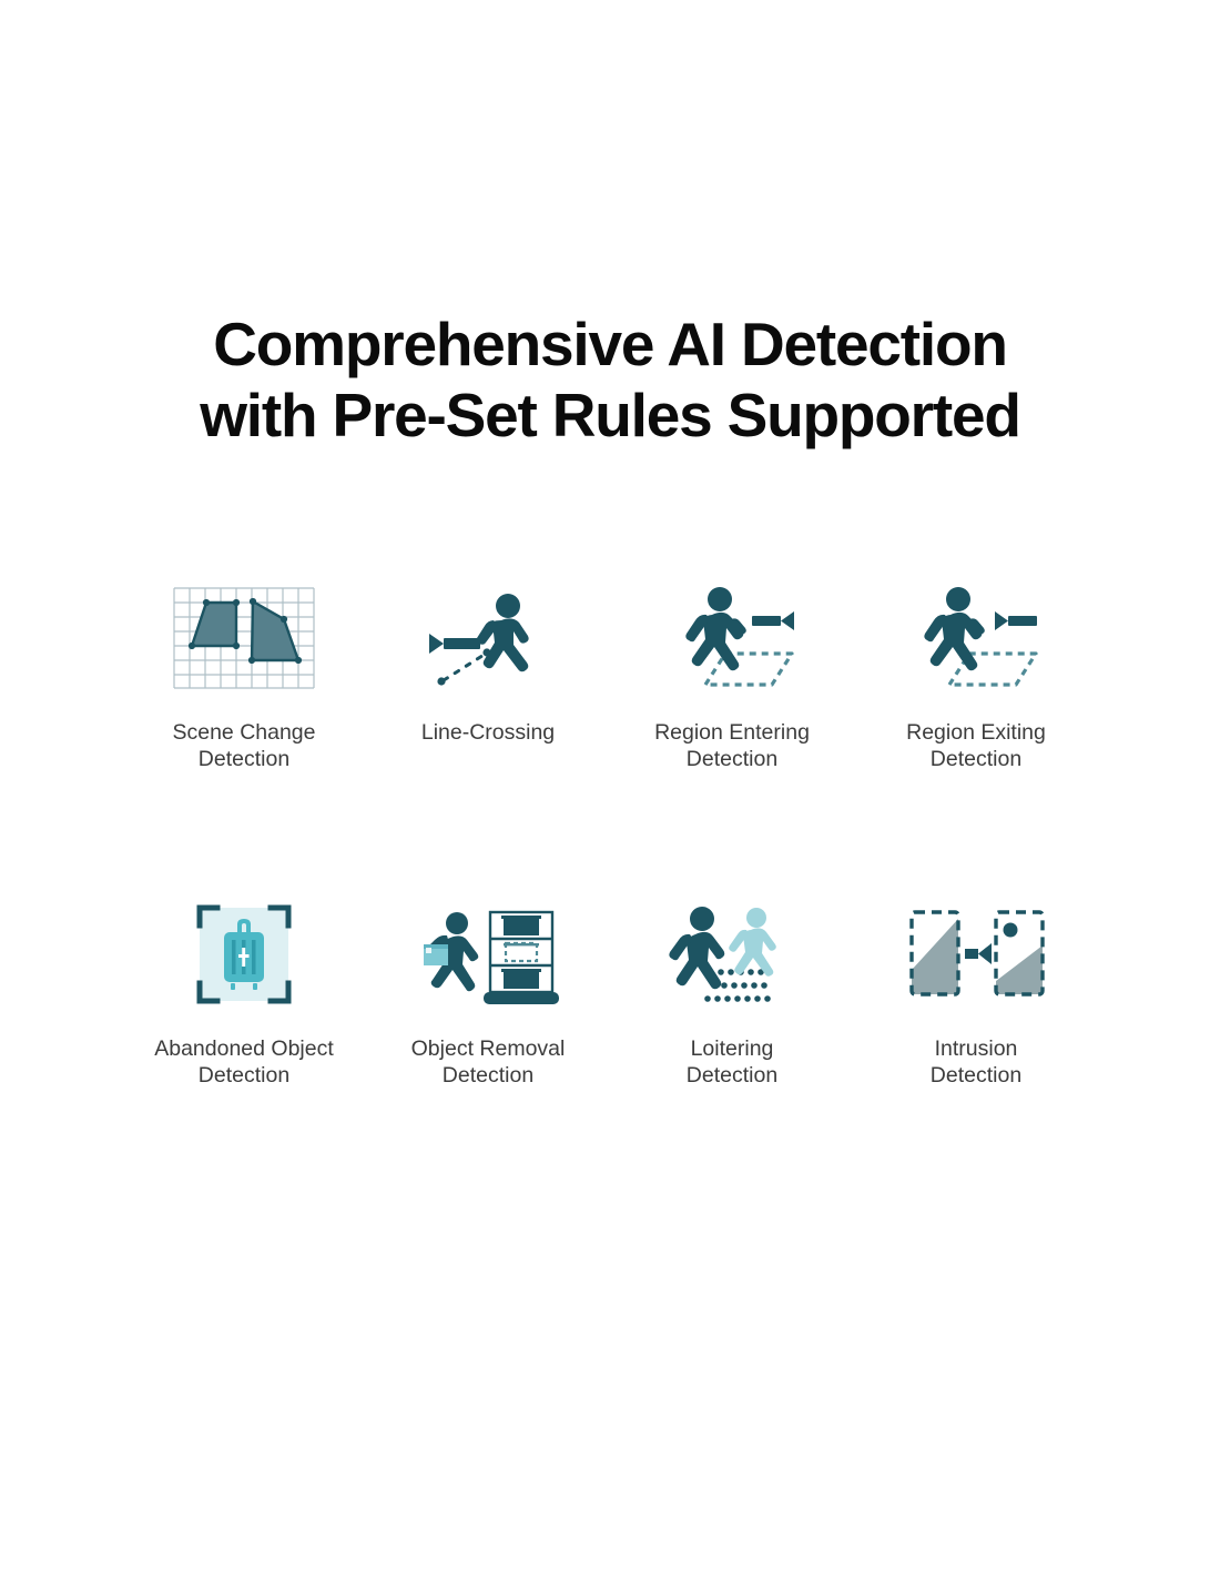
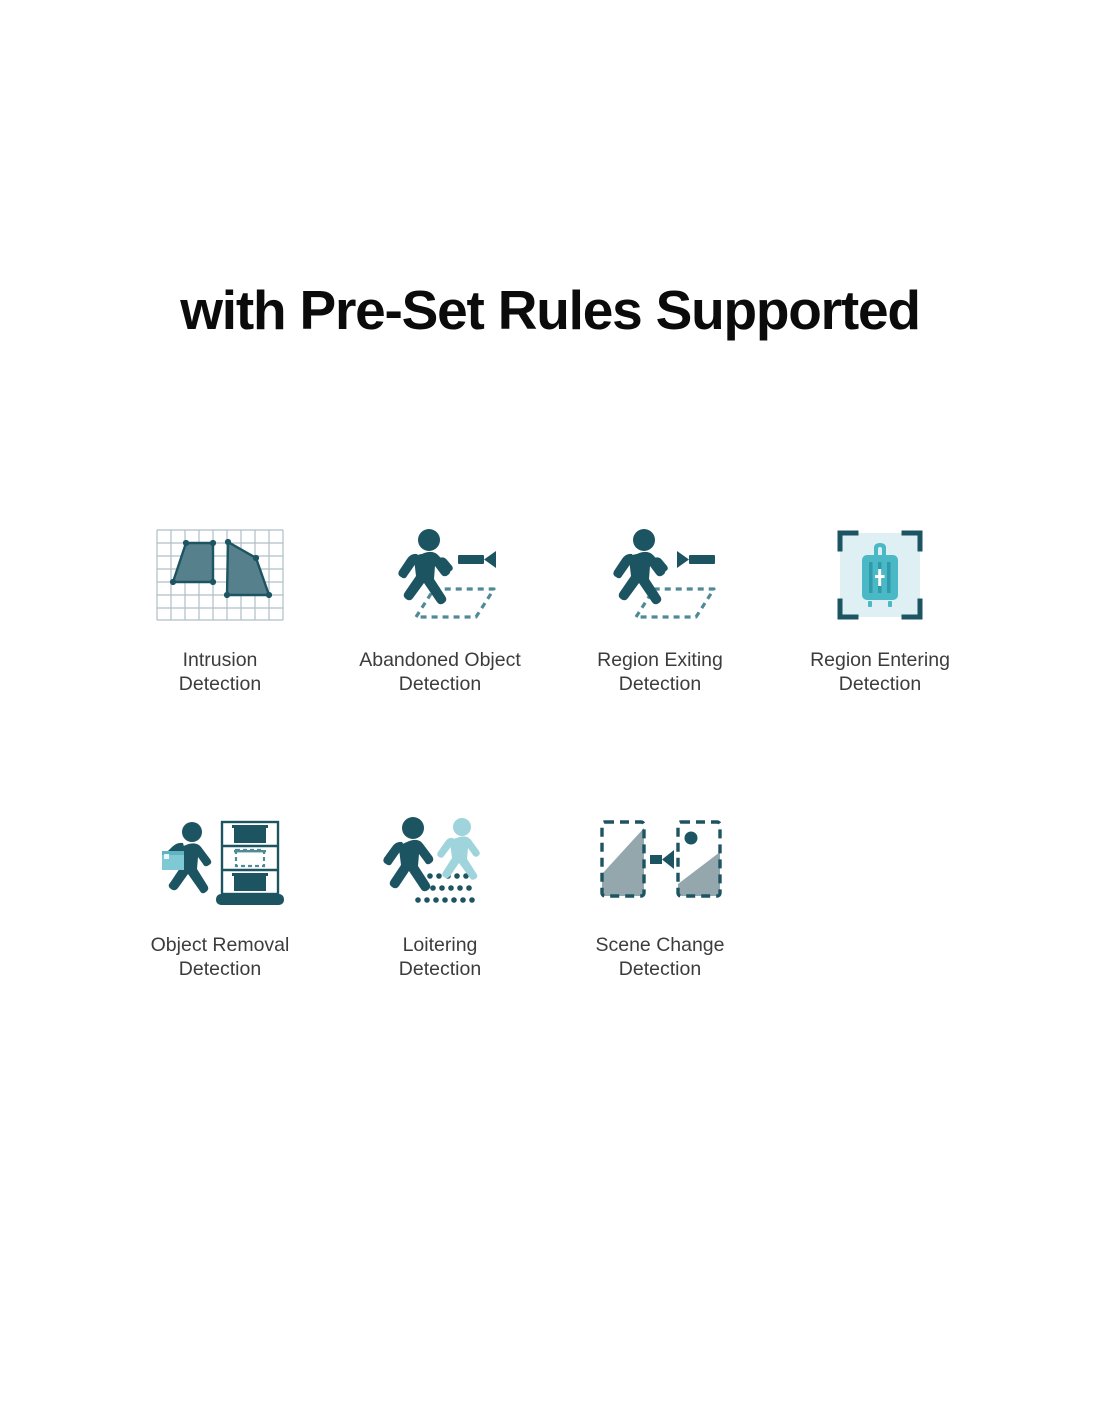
- Comprehensive AI Detection
  with Pre-Set Rules Supported
- Scene Change
+ Intrusion
  Detection
- Line-Crossing
- Region Entering
+ Abandoned Object
  Detection
  Region Exiting
  Detection
- Abandoned Object
+ Region Entering
  Detection
  Object Removal
  Detection
  Loitering
  Detection
- Intrusion
+ Scene Change
  Detection
